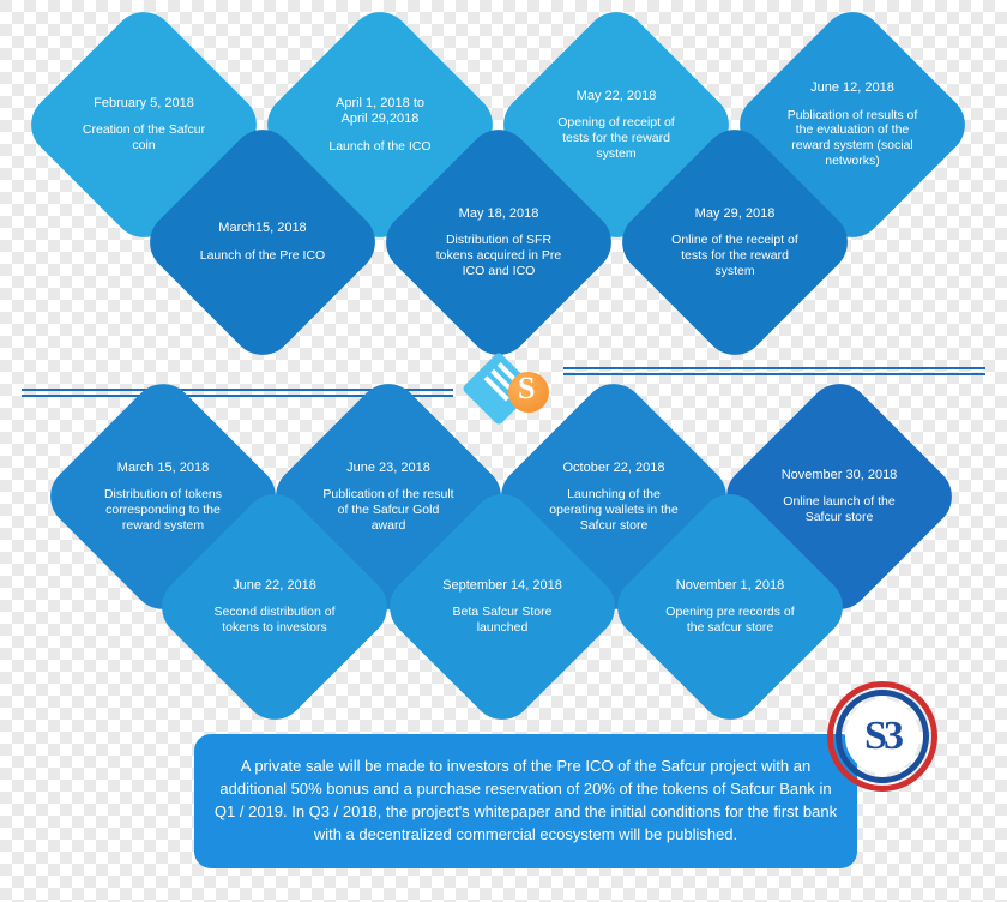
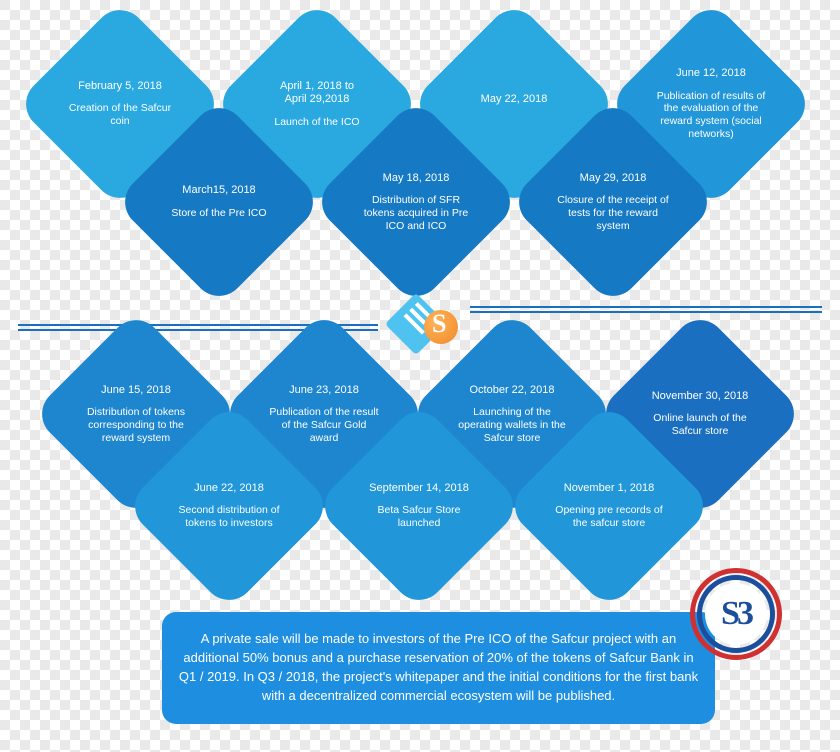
  February 5, 2018
  Creation of the Safcur coin
  April 1, 2018 to
  April 29,2018
  Launch of the ICO
  May 22, 2018
- Opening of receipt of tests for the reward system
  June 12, 2018
  Publication of results of the evaluation of the reward system (social networks)
  March15, 2018
- Launch of the Pre ICO
+ Store of the Pre ICO
  May 18, 2018
  Distribution of SFR tokens acquired in Pre ICO and ICO
  May 29, 2018
- Online of the receipt of tests for the reward system
+ Closure of the receipt of tests for the reward system
  S
- March 15, 2018
+ June 15, 2018
  Distribution of tokens corresponding to the reward system
  June 23, 2018
  Publication of the result of the Safcur Gold award
  October 22, 2018
  Launching of the operating wallets in the Safcur store
  November 30, 2018
  Online launch of the Safcur store
  June 22, 2018
  Second distribution of tokens to investors
  September 14, 2018
  Beta Safcur Store launched
  November 1, 2018
  Opening pre records of the safcur store
  A private sale will be made to investors of the Pre ICO of the Safcur project with an additional 50% bonus and a purchase reservation of 20% of the tokens of Safcur Bank in Q1 / 2019. In Q3 / 2018, the project's whitepaper and the initial conditions for the first bank with a decentralized commercial ecosystem will be published.
  S3
